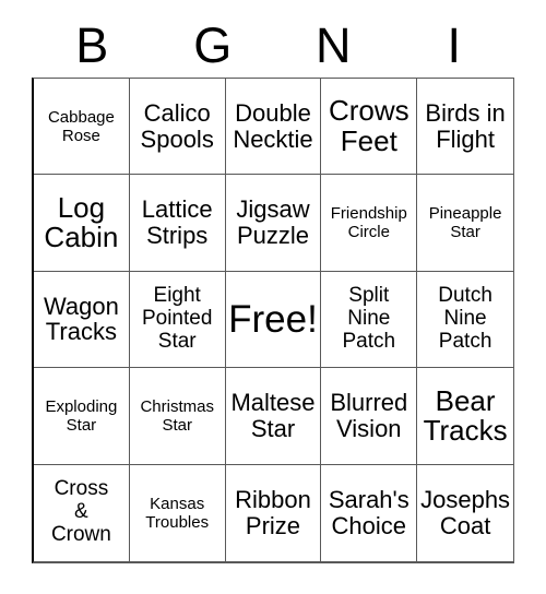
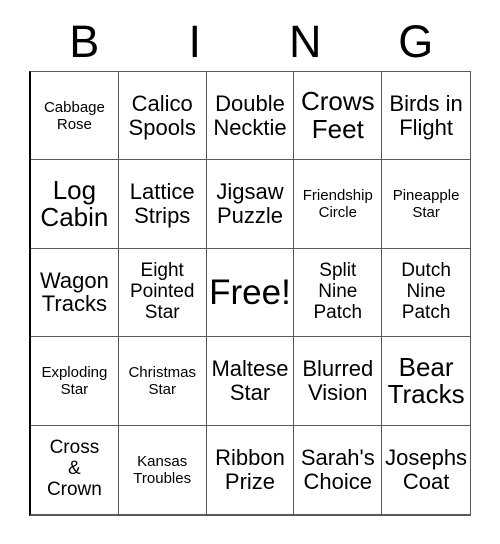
  B
- G
+ I
  N
- I
+ G
  Cabbage
  Rose
  Calico
  Spools
  Double
  Necktie
  Crows
  Feet
  Birds in
  Flight
  Log
  Cabin
  Lattice
  Strips
  Jigsaw
  Puzzle
  Friendship
  Circle
  Pineapple
  Star
  Wagon
  Tracks
  Eight
  Pointed
  Star
  Free!
  Split
  Nine
  Patch
  Dutch
  Nine
  Patch
  Exploding
  Star
  Christmas
  Star
  Maltese
  Star
  Blurred
  Vision
  Bear
  Tracks
  Cross
  &
  Crown
  Kansas
  Troubles
  Ribbon
  Prize
  Sarah's
  Choice
  Josephs
  Coat
